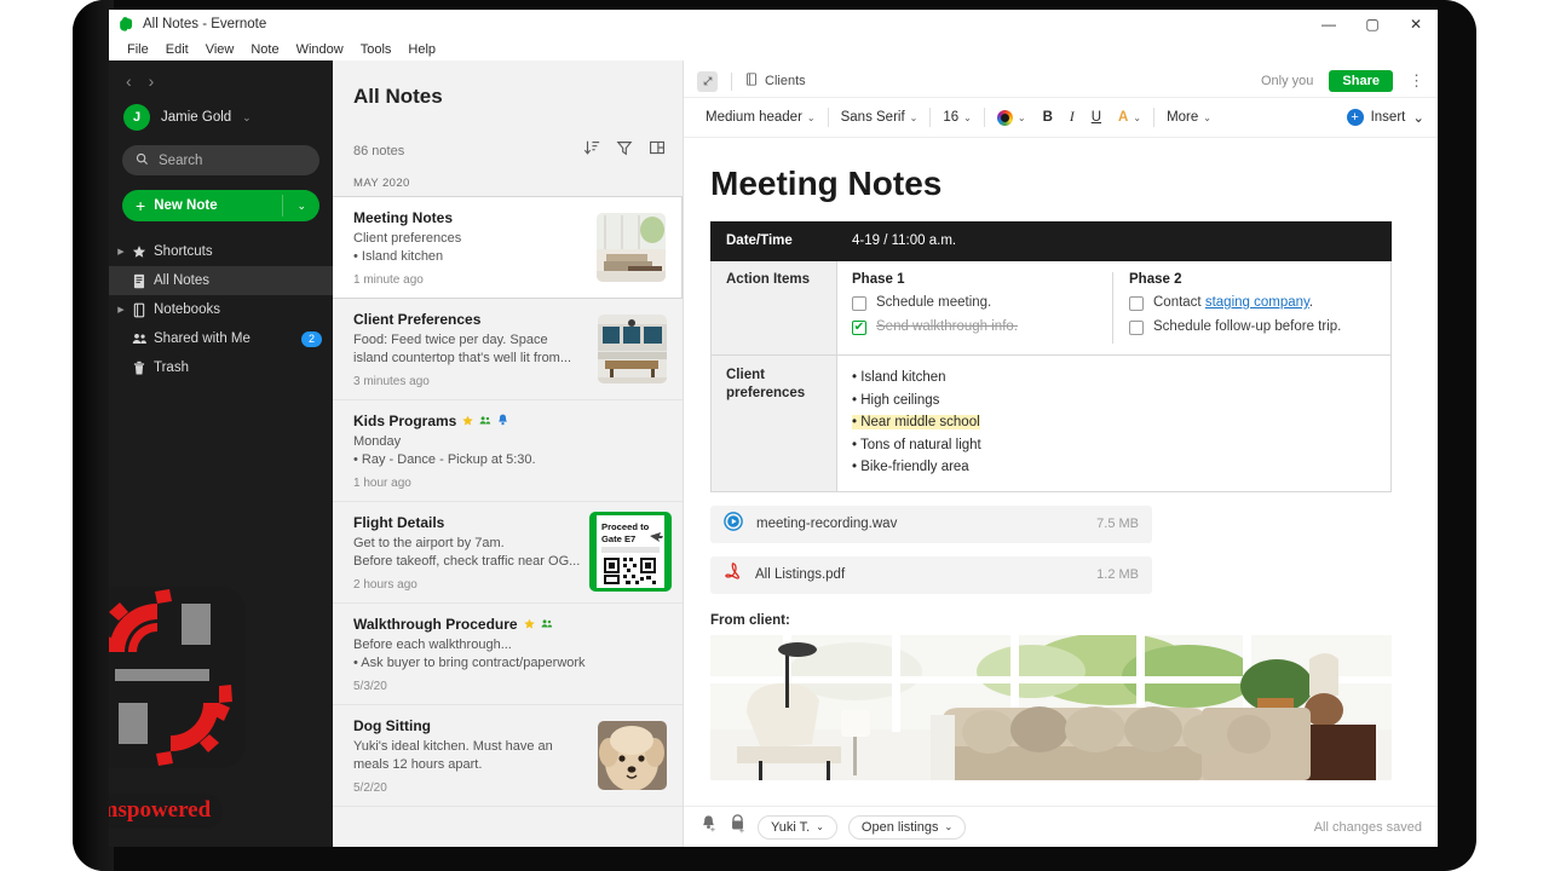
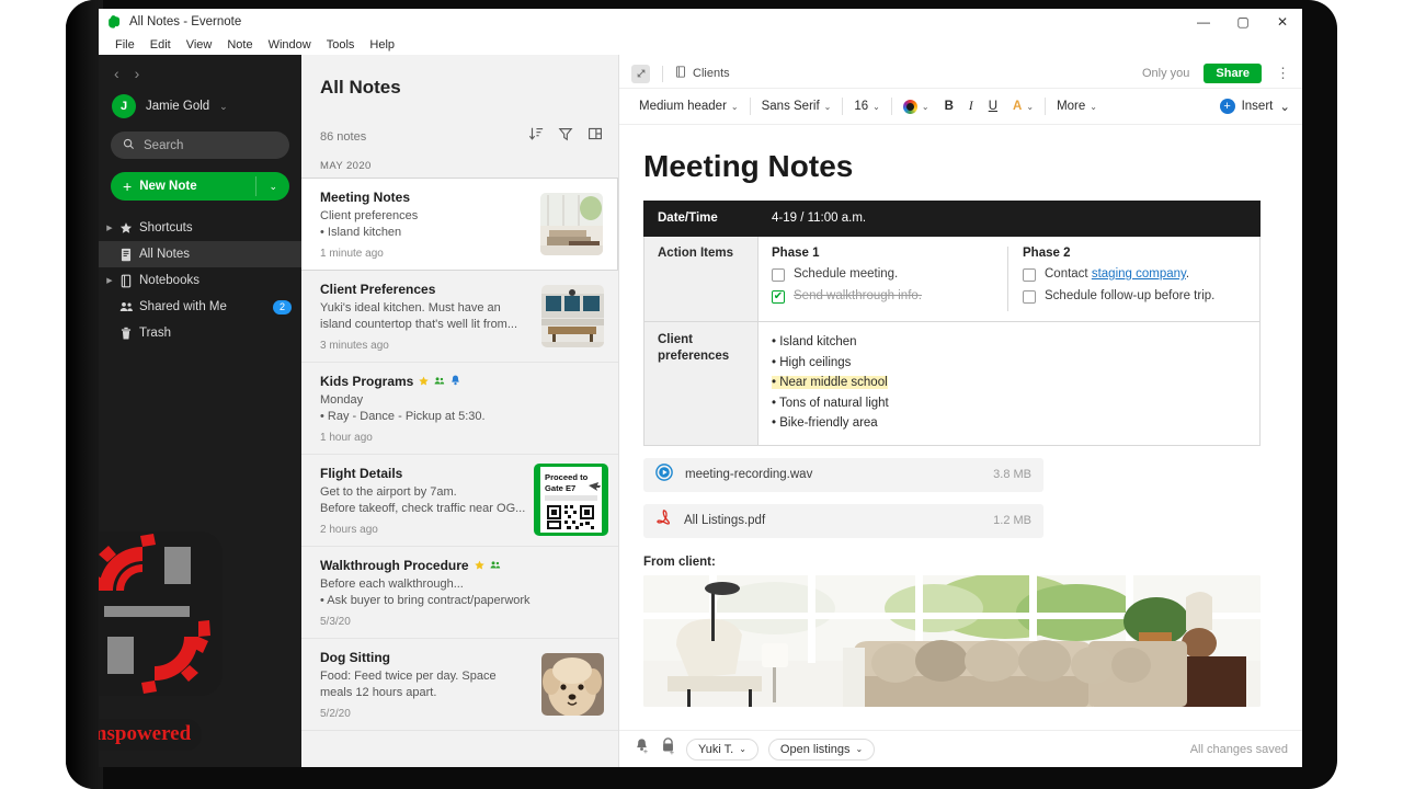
  All Notes - Evernote
  —
  ▢
  ✕
  File
  Edit
  View
  Note
  Window
  Tools
  Help
  ‹
  ›
  J
  Jamie Gold
  ⌄
  Search
  +
  New Note
  ⌄
  Shortcuts
  All Notes
  Notebooks
  Shared with Me
  2
  Trash
  All Notes
  86 notes
  MAY 2020
  Meeting Notes
  Client preferences
  • Island kitchen
  1 minute ago
  Client Preferences
- Food: Feed twice per day. Space
+ Yuki's ideal kitchen. Must have an
  island countertop that's well lit from...
  3 minutes ago
  Kids Programs
  Monday
  • Ray - Dance - Pickup at 5:30.
  1 hour ago
  Flight Details
  Get to the airport by 7am.
  Before takeoff, check traffic near OG...
  2 hours ago
  Proceed to
  Gate E7
  Walkthrough Procedure
  Before each walkthrough...
  • Ask buyer to bring contract/paperwork
  5/3/20
  Dog Sitting
- Yuki's ideal kitchen. Must have an
+ Food: Feed twice per day. Space
  meals 12 hours apart.
  5/2/20
  Clients
  Only you
  Share
  ⋮
  Medium header
  ⌄
  Sans Serif
  ⌄
  16
  ⌄
  ⌄
  B
  I
  U
  A
  ⌄
  More
  ⌄
  +
  Insert
  ⌄
  Meeting Notes
  Date/Time	4-19 / 11:00 a.m.
  Action Items	Phase 1 Schedule meeting. ✔ Send walkthrough info. Phase 2 Contact staging company. Schedule follow-up before trip.
  Client preferences	• Island kitchen • High ceilings • Near middle school • Tons of natural light • Bike-friendly area
  meeting-recording.wav
- 7.5 MB
+ 3.8 MB
  All Listings.pdf
  1.2 MB
  From client:
  +
  +
  Yuki T.
  ⌄
  Open listings
  ⌄
  All changes saved
